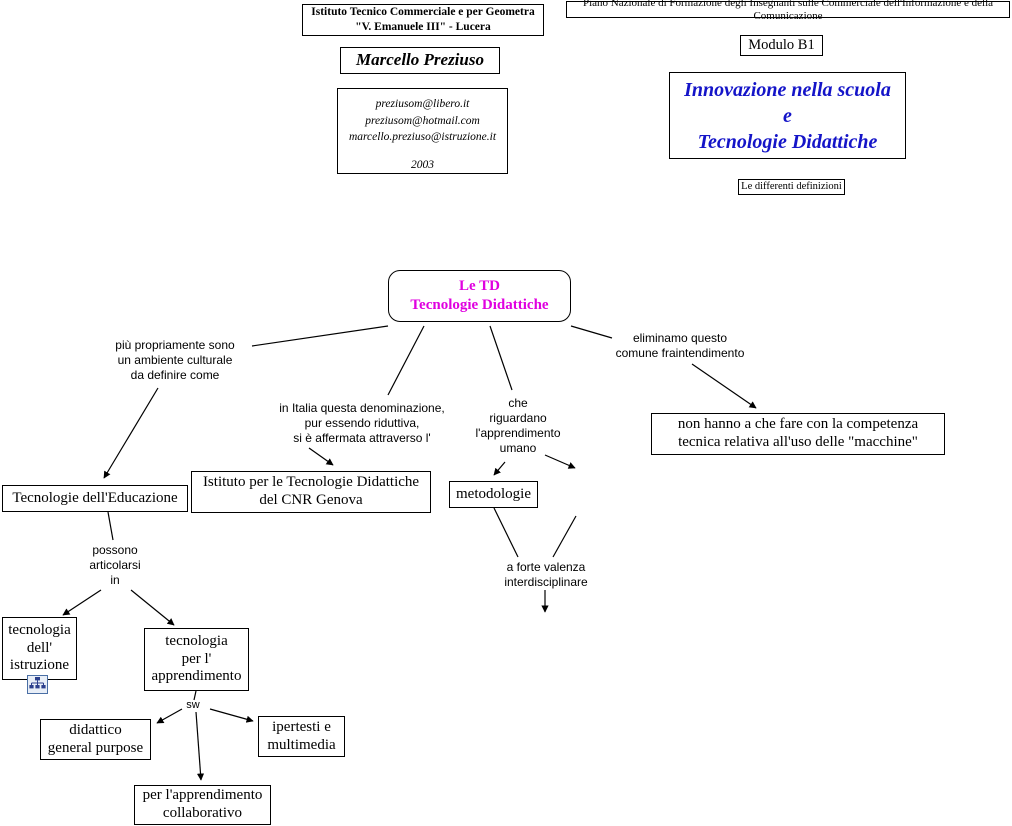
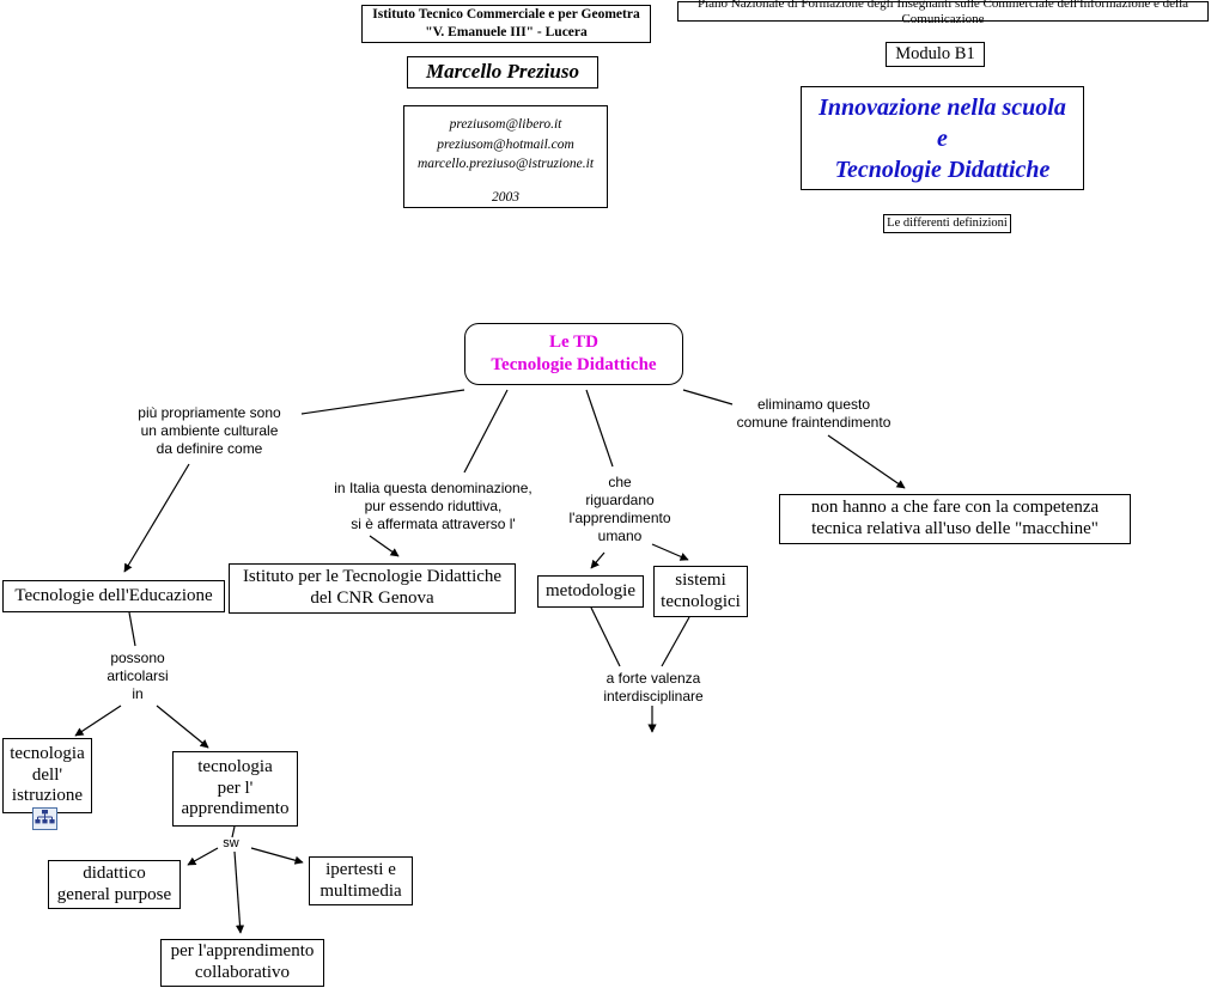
  Istituto Tecnico Commerciale e per Geometra
  "V. Emanuele III" - Lucera
  Marcello Preziuso
  preziusom@libero.it
  preziusom@hotmail.com
  marcello.preziuso@istruzione.it
  2003
  Piano Nazionale di Formazione degli Insegnanti sulle Commerciale dell'Informazione e della Comunicazione
  Modulo B1
  Innovazione nella scuola
  e
  Tecnologie Didattiche
  Le differenti definizioni
  Le TD
  Tecnologie Didattiche
  Tecnologie dell'Educazione
  Istituto per le Tecnologie Didattiche
  del CNR Genova
  metodologie
+ sistemi
+ tecnologici
  non hanno a che fare con la competenza
  tecnica relativa all'uso delle "macchine"
  tecnologia
  dell'
  istruzione
  tecnologia
  per l'
  apprendimento
  didattico
  general purpose
  ipertesti e
  multimedia
  per l'apprendimento
  collaborativo
  più propriamente sono
  un ambiente culturale
  da definire come
  in Italia questa denominazione,
  pur essendo riduttiva,
  si è affermata attraverso l'
  che
  riguardano
  l'apprendimento
  umano
  eliminamo questo
  comune fraintendimento
  possono
  articolarsi
  in
  a forte valenza
  interdisciplinare
  sw
